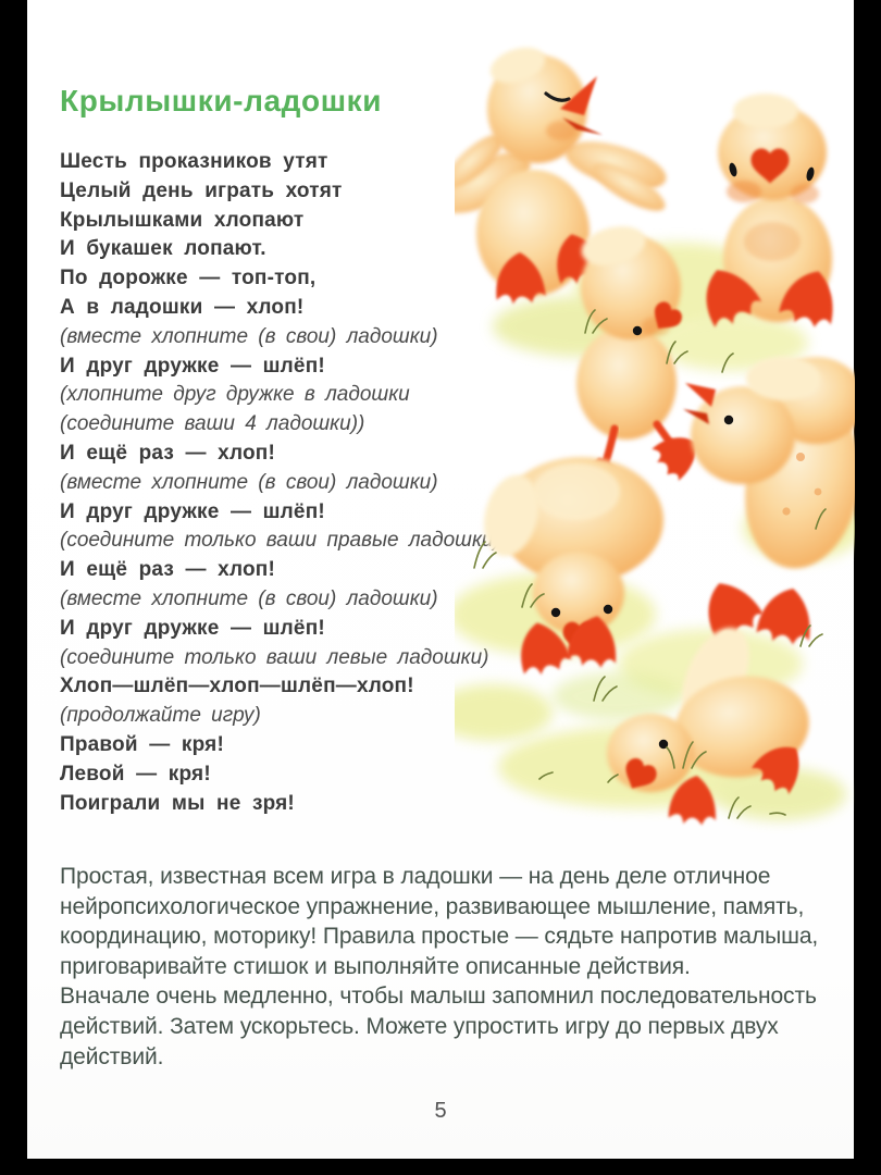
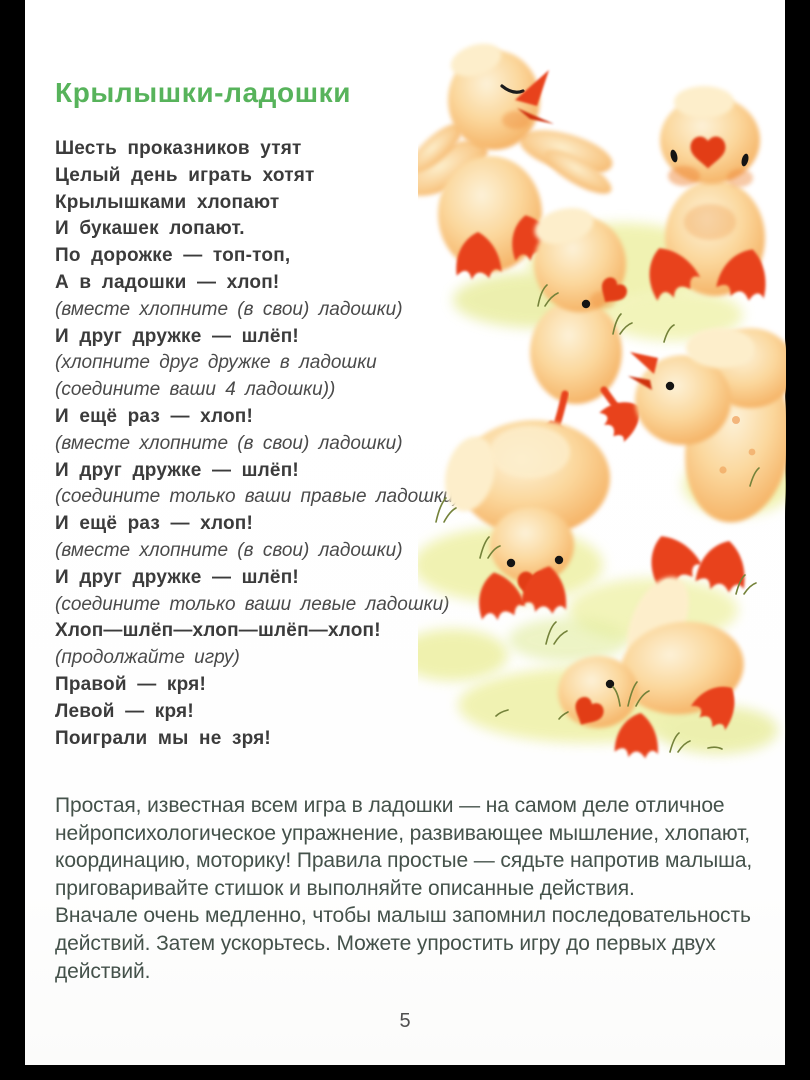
  Крылышки-ладошки
  Шесть проказников утят
  Целый день играть хотят
  Крылышками хлопают
  И букашек лопают.
  По дорожке — топ-топ,
  А в ладошки — хлоп!
  (вместе хлопните (в свои) ладошки)
  И друг дружке — шлёп!
  (хлопните друг дружке в ладошки
  (соедините ваши 4 ладошки))
  И ещё раз — хлоп!
  (вместе хлопните (в свои) ладошки)
  И друг дружке — шлёп!
  (соедините только ваши правые ладошк
  И ещё раз — хлоп!
  (вместе хлопните (в свои) ладошки)
  И друг дружке — шлёп!
  (соедините только ваши левые ладошки)
  Хлоп—шлёп—хлоп—шлёп—хлоп!
  (продолжайте игру)
  Правой — кря!
  Левой — кря!
  Поиграли мы не зря!
- Простая, известная всем игра в ладошки — на день деле отличное
+ Простая, известная всем игра в ладошки — на самом деле отличное
- нейропсихологическое упражнение, развивающее мышление, память,
+ нейропсихологическое упражнение, развивающее мышление, хлопают,
  координацию, моторику! Правила простые — сядьте напротив малыша,
  приговаривайте стишок и выполняйте описанные действия.
  Вначале очень медленно, чтобы малыш запомнил последовательность
  действий. Затем ускорьтесь. Можете упростить игру до первых двух
  действий.
  5
